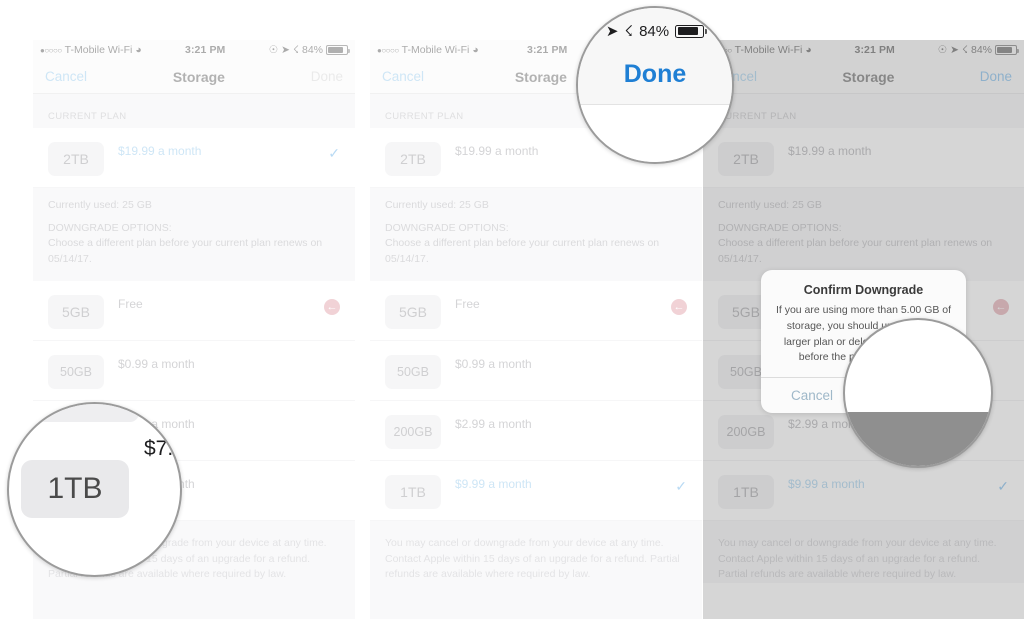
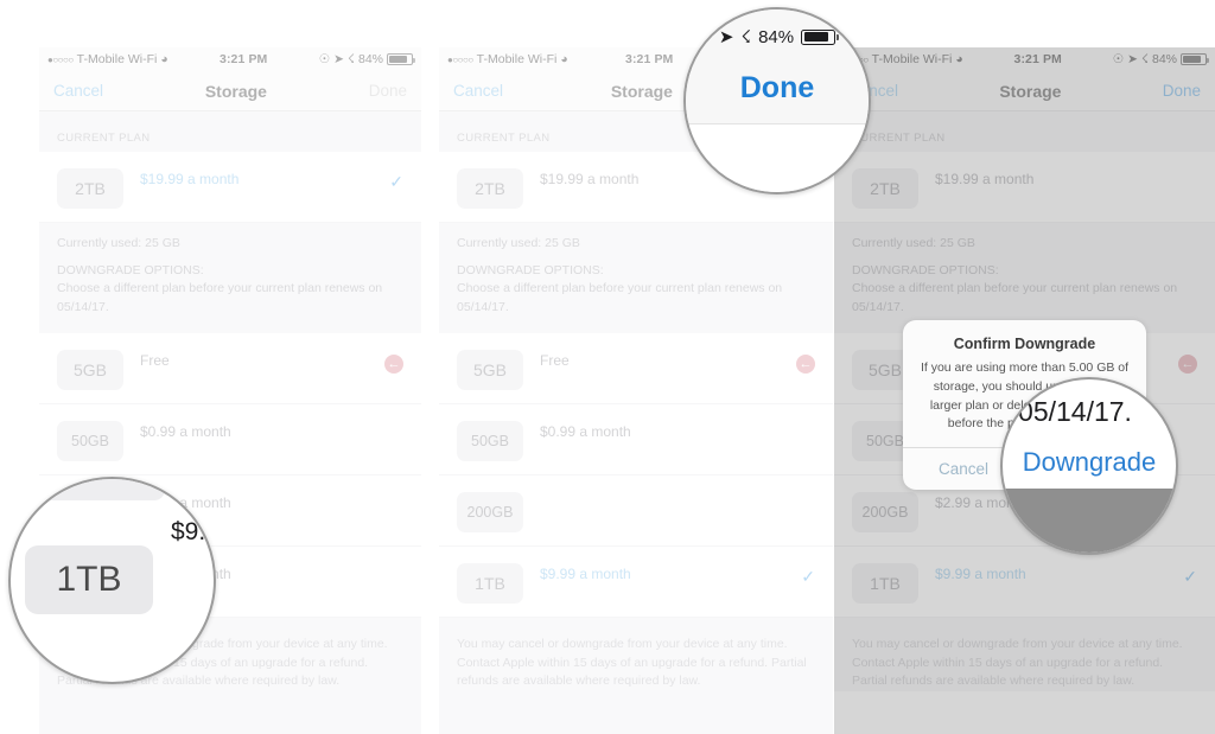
  ●○○○○
  T-Mobile Wi-Fi
  ◕
  3:21 PM
  ☉
  ➤
  ☇
  84%
  Cancel
  Storage
  CURRENT PLAN
  2TB
  $19.99 a month
  ✓
  Currently used: 25 GB
  DOWNGRADE OPTIONS:
  Choose a different plan before your current plan renews on 05/14/17.
  5GB
  Free
  ←
  50GB
  $0.99 a month
  ●○○○○
  T-Mobile Wi-Fi
  ◕
  3:21 PM
  Cancel
  Storage
  CURRENT PLAN
  2TB
  $19.99 a month
  Currently used: 25 GB
  DOWNGRADE OPTIONS:
  Choose a different plan before your current plan renews on 05/14/17.
  5GB
  Free
  ←
  50GB
  $0.99 a month
  200GB
- $2.99 a month
  1TB
  $9.99 a month
  ✓
  T-Mobile Wi-Fi
  ◕
  3:21 PM
  ☉
  ➤
  ☇
  84%
  Storage
  Done
  RRENT PLAN
  2TB
  $19.99 a month
  Currently used: 25 GB
  DOWNGRADE OPTIONS:
  Choose a different plan before your current plan renews on 05/14/17.
  5GB
  ←
  50GB
  200GB
  1TB
  $9.99 a month
  ✓
  Confirm Downgrade
  Cancel
  1TB
- $7..
+ $9..
  ➤
  ☇
  84%
  Done
+ 05/14/17.
+ Downgrade
